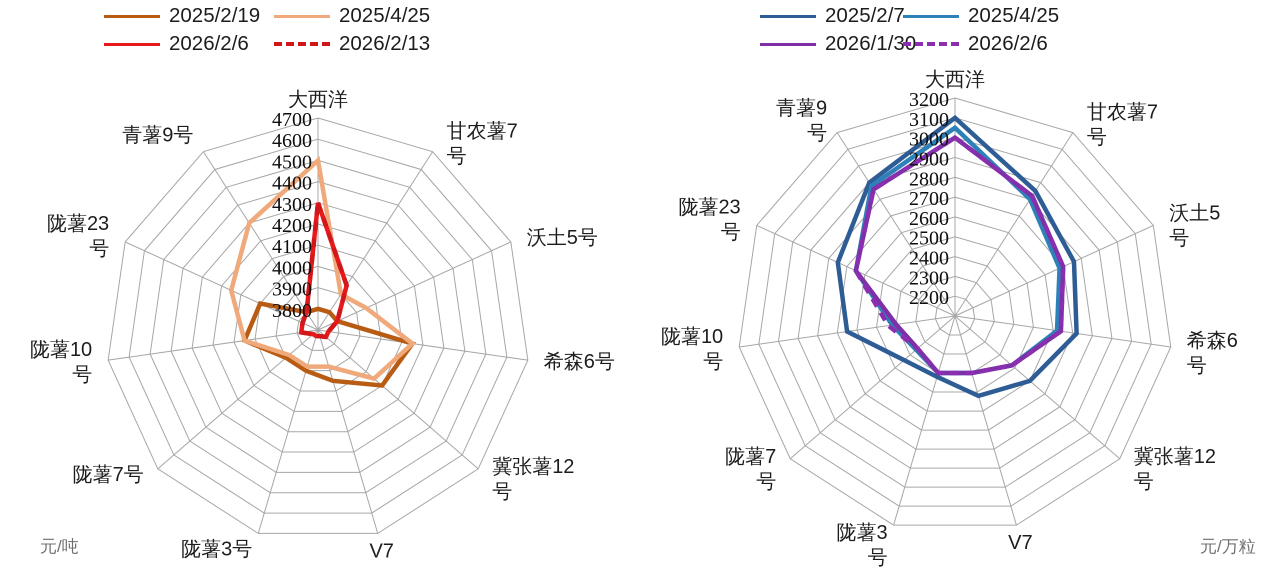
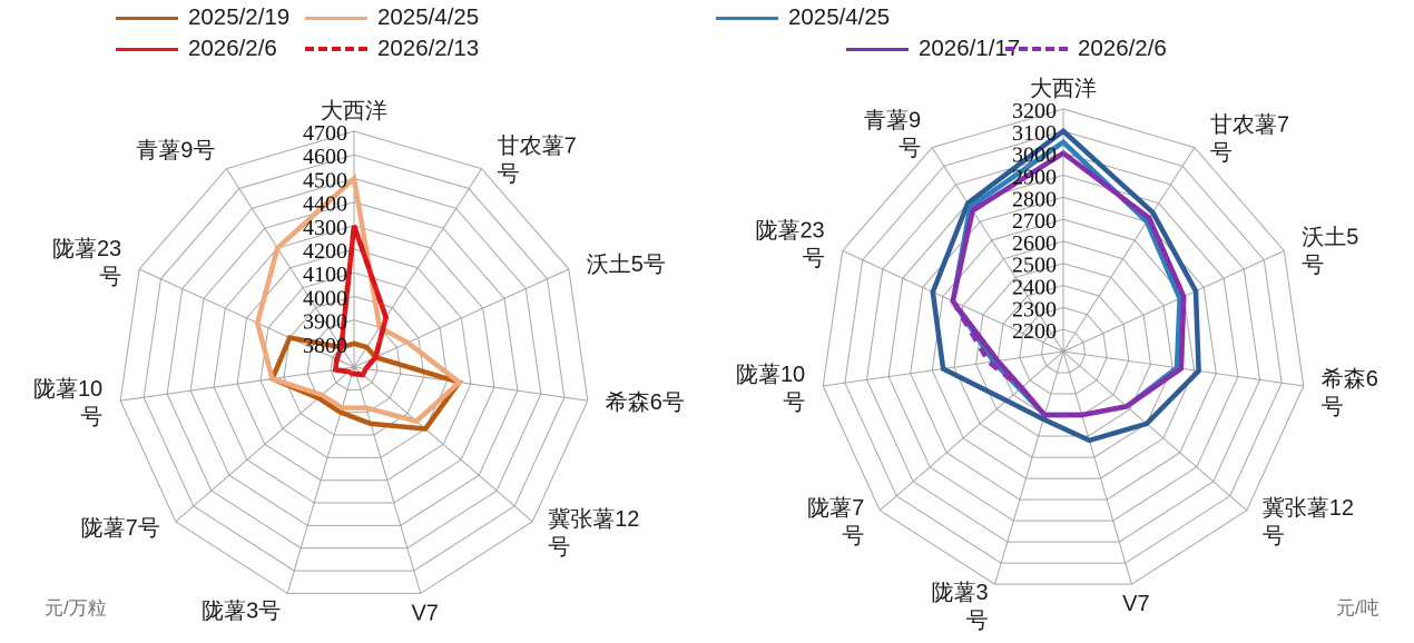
  2025/2/19
  2025/4/25
  2026/2/6
  2026/2/13
  4700
  4600
  4500
  4400
  4300
  4200
  4100
  4000
  3900
  3800
  大西洋
  甘农薯7
  号
  沃土5号
  希森6号
  冀张薯12
  号
  V7
  陇薯3号
  陇薯7号
  陇薯10
  号
  陇薯23
  号
  青薯9号
- 元/吨
+ 元/万粒
- 2025/2/7
  2025/4/25
- 2026/1/30
+ 2026/1/17
  2026/2/6
  3200
  3100
  3000
  2900
  2800
  2700
  2600
  2500
  2400
  2300
  2200
  大西洋
  甘农薯7
  号
  沃土5
  号
  希森6
  号
  冀张薯12
  号
  V7
  陇薯3
  号
  陇薯7
  号
  陇薯10
  号
  陇薯23
  号
  青薯9
  号
- 元/万粒
+ 元/吨
